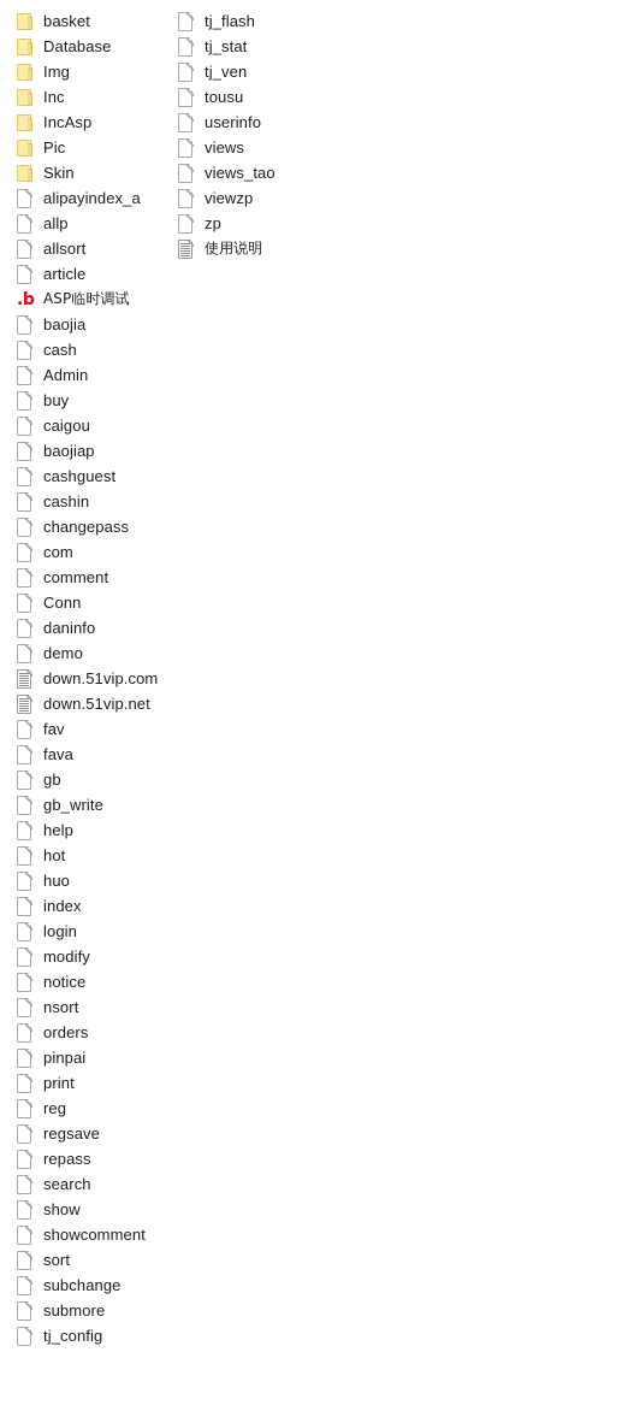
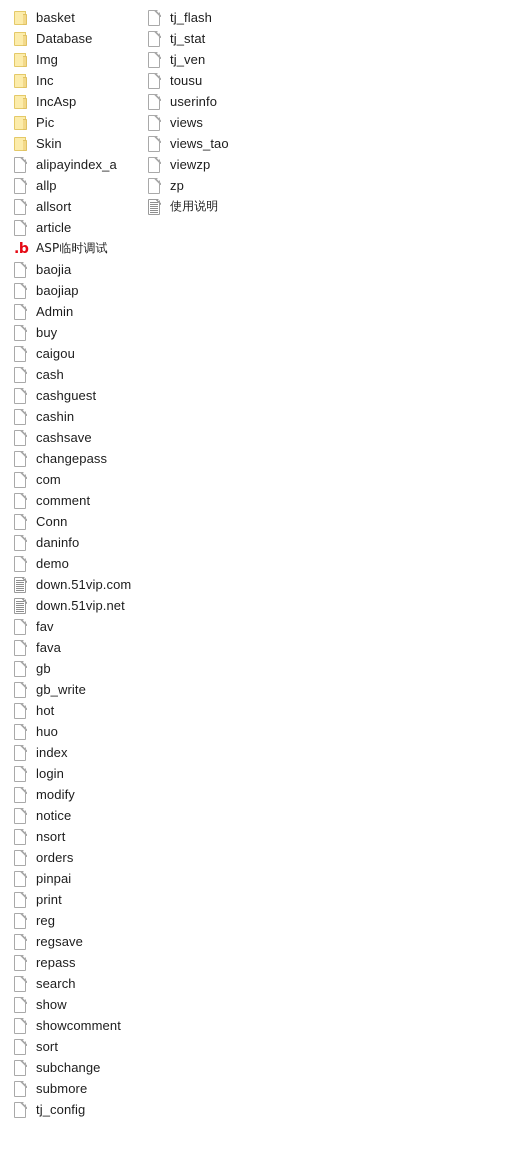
  basket
  Database
  Img
  Inc
  IncAsp
  Pic
  Skin
  alipayindex_a
  allp
  allsort
  article
  .b
  ASP临时调试
  baojia
- cash
+ baojiap
  Admin
  buy
  caigou
- baojiap
+ cash
  cashguest
  cashin
+ cashsave
  changepass
  com
  comment
  Conn
  daninfo
  demo
  down.51vip.com
  down.51vip.net
  fav
  fava
  gb
  gb_write
- help
  hot
  huo
  index
  login
  modify
  notice
  nsort
  orders
  pinpai
  print
  reg
  regsave
  repass
  search
  show
  showcomment
  sort
  subchange
  submore
  tj_config
  tj_flash
  tj_stat
  tj_ven
  tousu
  userinfo
  views
  views_tao
  viewzp
  zp
  使用说明
